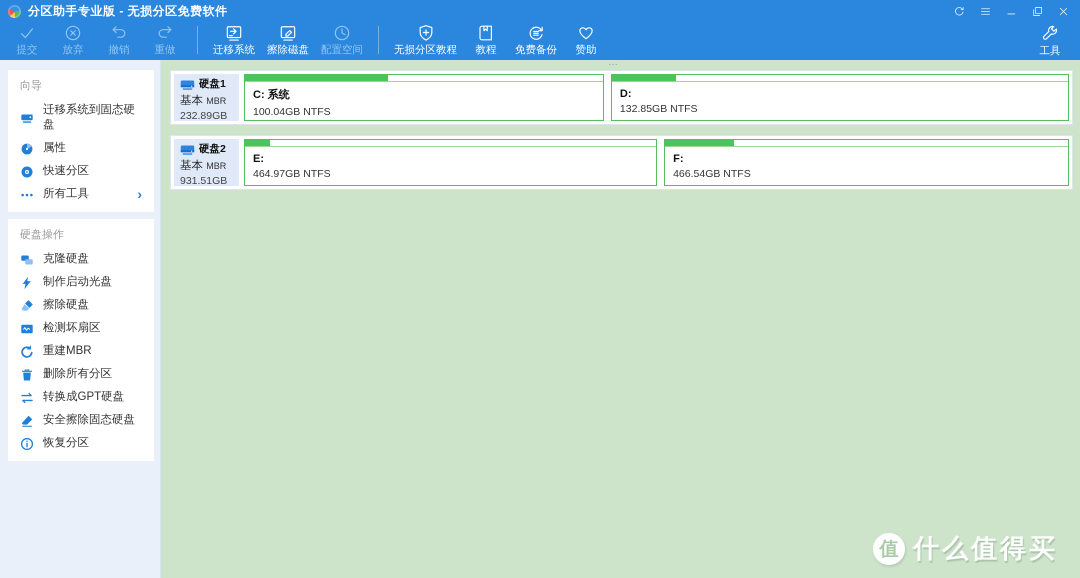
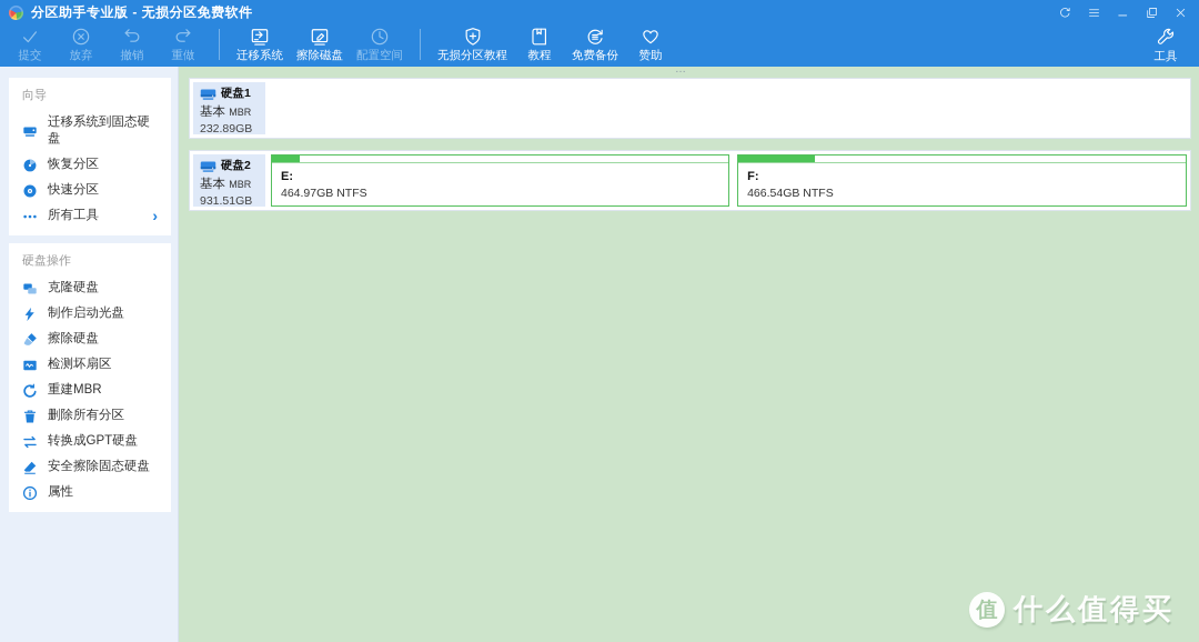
  分区助手专业版 - 无损分区免费软件
  提交
  放弃
  撤销
  重做
  迁移系统
  擦除磁盘
  配置空间
  无损分区教程
  教程
  免费备份
  赞助
  工具
  …
  向导
  迁移系统到固态硬盘
- 属性
+ 恢复分区
  快速分区
  所有工具
  ›
  硬盘操作
  克隆硬盘
  制作启动光盘
  擦除硬盘
  检测坏扇区
  重建MBR
  删除所有分区
  转换成GPT硬盘
  安全擦除固态硬盘
- 恢复分区
+ 属性
  硬盘1
  基本 MBR
  232.89GB
- C: 系统
- 100.04GB NTFS
- D:
- 132.85GB NTFS
  硬盘2
  基本 MBR
  931.51GB
  E:
  464.97GB NTFS
  F:
  466.54GB NTFS
  值
  什么值得买
